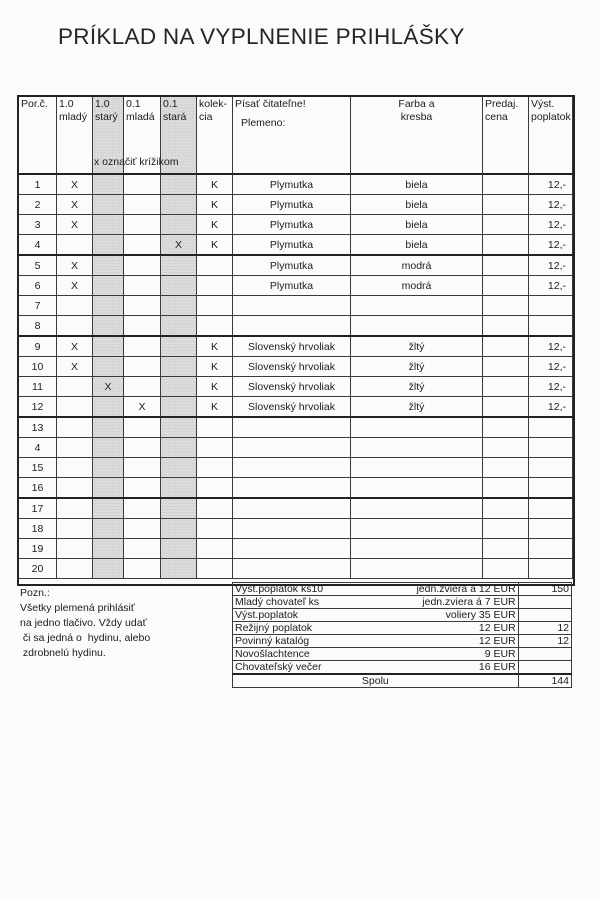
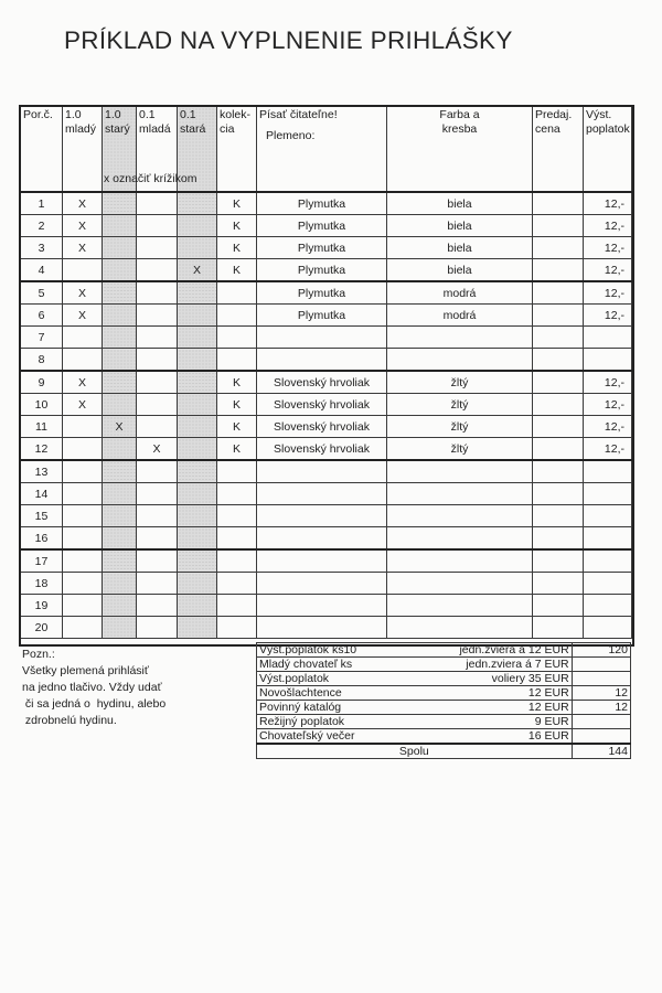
  PRÍKLAD NA VYPLNENIE PRIHLÁŠKY
  Por.č.	1.0mladý	1.0starý	0.1mladá	0.1stará	kolek-cia	Písať čitateľne!Plemeno:	Farba akresba	Predaj.cena	Výst.poplatok
  1	X				K	Plymutka	biela		12,-
  2	X				K	Plymutka	biela		12,-
  3	X				K	Plymutka	biela		12,-
  4				X	K	Plymutka	biela		12,-
  5	X					Plymutka	modrá		12,-
  6	X					Plymutka	modrá		12,-
  7
  8
  9	X				K	Slovenský hrvoliak	žltý		12,-
  10	X				K	Slovenský hrvoliak	žltý		12,-
  11		X			K	Slovenský hrvoliak	žltý		12,-
  12			X		K	Slovenský hrvoliak	žltý		12,-
  13
- 4
+ 14
  15
  16
  17
  18
  19
  20
  x označiť krížikom
  Pozn.:
  Všetky plemená prihlásiť
  na jedno tlačivo. Vždy udať
  či sa jedná o hydinu, alebo
  zdrobnelú hydinu.
- Výst.poplatok ks10 jedn.zviera á 12 EUR	150
+ Výst.poplatok ks10 jedn.zviera á 12 EUR	120
  Mladý chovateľ ks jedn.zviera á 7 EUR
  Výst.poplatok voliery 35 EUR
- Režijný poplatok 12 EUR	12
+ Novošlachtence 12 EUR	12
  Povinný katalóg 12 EUR	12
- Novošlachtence 9 EUR
+ Režijný poplatok 9 EUR
  Chovateľský večer 16 EUR
  Spolu	144
